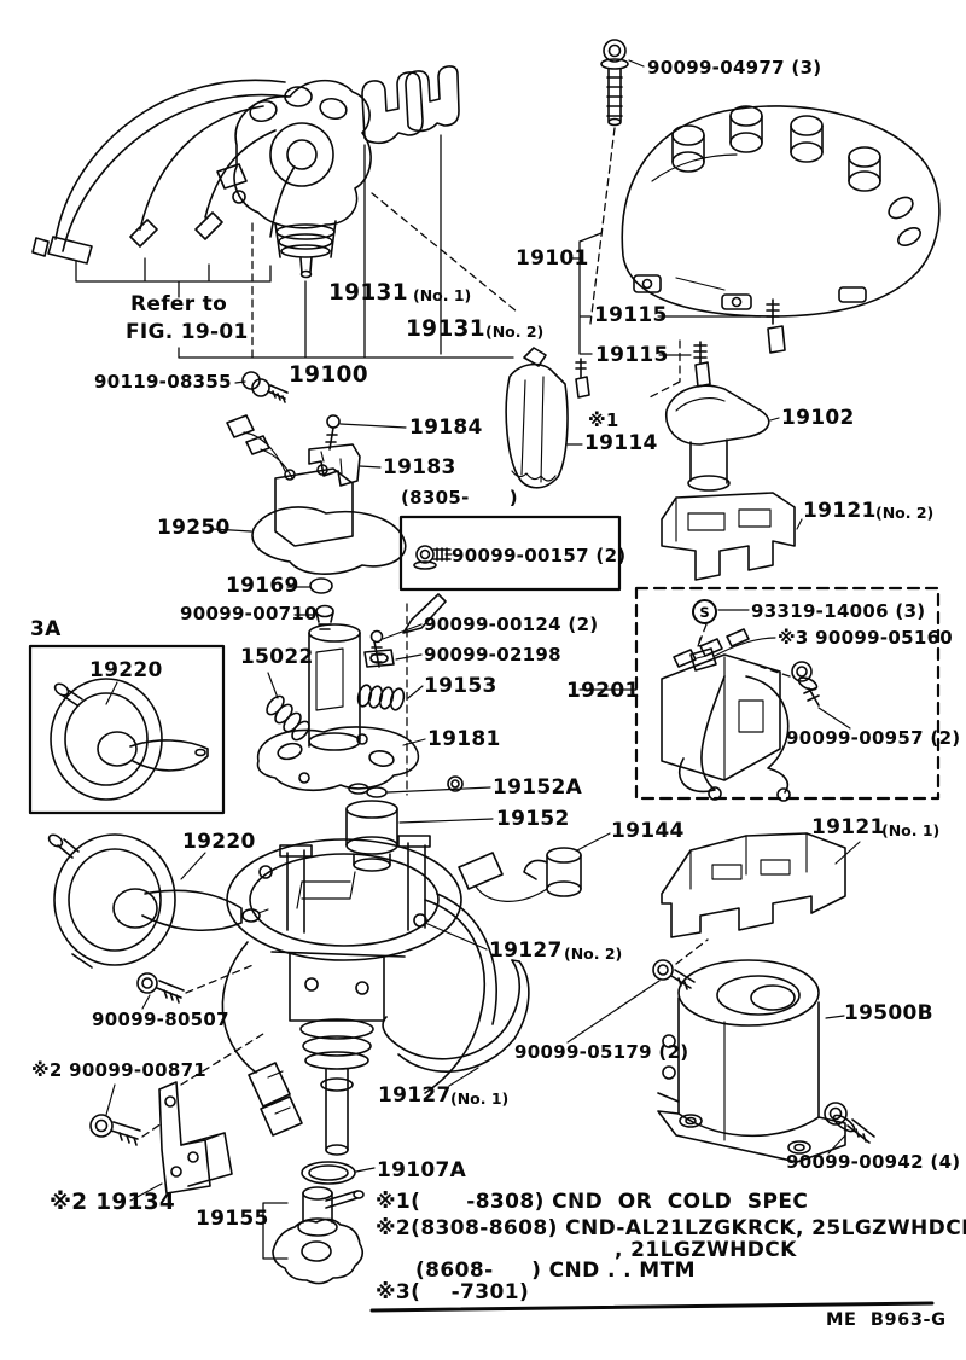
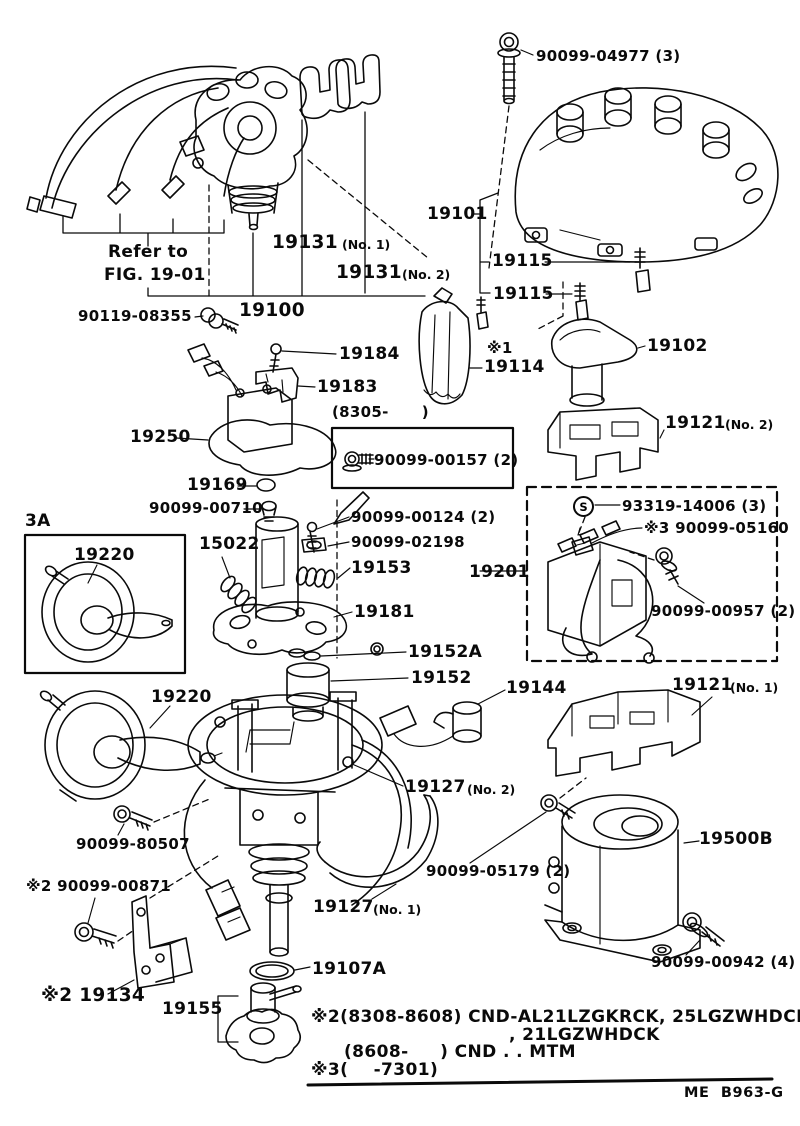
  Refer to
  FIG. 19-01
  90119-08355
  19100
  19131
  (No. 1)
  19131
  (No. 2)
  90099-04977 (3)
  19101
  19115
  19115
  19184
  19183
  19250
  ※1
  19114
  19102
  19121
  (No. 2)
  (8305- )
  90099-00157 (2)
  19169
  90099-00710
  90099-00124 (2)
  90099-02198
  15022
  19153
  19181
  3A
  19220
  19201
  S
  93319-14006 (3)
  ※3 90099-05160
  90099-00957 (2)
  19152A
  19152
  19144
  19121
  (No. 1)
  19220
  19127
  (No. 2)
  90099-80507
  19500B
  90099-05179 (2)
  ※2 90099-00871
  19127
  (No. 1)
  19107A
  ※2 19134
  19155
  90099-00942 (4)
- ※1( -8308) CND OR COLD SPEC
  ※2(8308-8608) CND-AL21LZGKRCK, 25LGZWHDC
  , 21LGZWHDCK
  (8608- ) CND . . MTM
  ※3( -7301)
  ME B963-G
